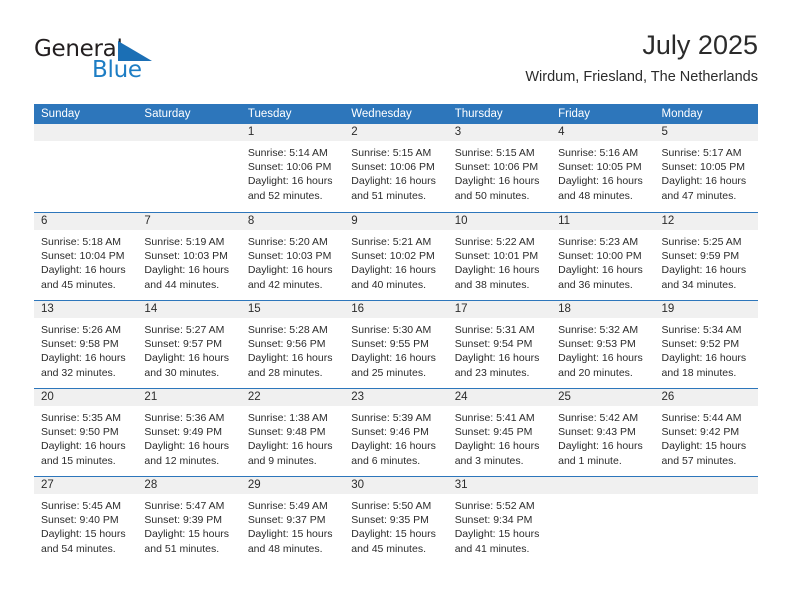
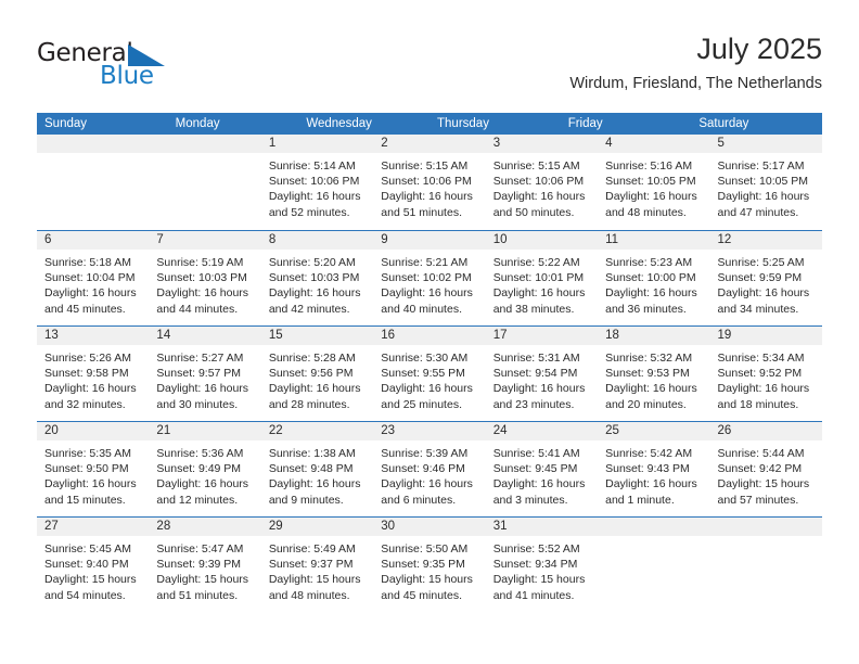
  General
  Blue
  July 2025
  Wirdum, Friesland, The Netherlands
  Sunday
- Saturday
+ Monday
- Tuesday
  Wednesday
  Thursday
  Friday
- Monday
+ Saturday
  1
  Sunrise: 5:14 AM
  Sunset: 10:06 PM
  Daylight: 16 hours
  and 52 minutes.
  2
  Sunrise: 5:15 AM
  Sunset: 10:06 PM
  Daylight: 16 hours
  and 51 minutes.
  3
  Sunrise: 5:15 AM
  Sunset: 10:06 PM
  Daylight: 16 hours
  and 50 minutes.
  4
  Sunrise: 5:16 AM
  Sunset: 10:05 PM
  Daylight: 16 hours
  and 48 minutes.
  5
  Sunrise: 5:17 AM
  Sunset: 10:05 PM
  Daylight: 16 hours
  and 47 minutes.
  6
  Sunrise: 5:18 AM
  Sunset: 10:04 PM
  Daylight: 16 hours
  and 45 minutes.
  7
  Sunrise: 5:19 AM
  Sunset: 10:03 PM
  Daylight: 16 hours
  and 44 minutes.
  8
  Sunrise: 5:20 AM
  Sunset: 10:03 PM
  Daylight: 16 hours
  and 42 minutes.
  9
  Sunrise: 5:21 AM
  Sunset: 10:02 PM
  Daylight: 16 hours
  and 40 minutes.
  10
  Sunrise: 5:22 AM
  Sunset: 10:01 PM
  Daylight: 16 hours
  and 38 minutes.
  11
  Sunrise: 5:23 AM
  Sunset: 10:00 PM
  Daylight: 16 hours
  and 36 minutes.
  12
  Sunrise: 5:25 AM
  Sunset: 9:59 PM
  Daylight: 16 hours
  and 34 minutes.
  13
  Sunrise: 5:26 AM
  Sunset: 9:58 PM
  Daylight: 16 hours
  and 32 minutes.
  14
  Sunrise: 5:27 AM
  Sunset: 9:57 PM
  Daylight: 16 hours
  and 30 minutes.
  15
  Sunrise: 5:28 AM
  Sunset: 9:56 PM
  Daylight: 16 hours
  and 28 minutes.
  16
  Sunrise: 5:30 AM
  Sunset: 9:55 PM
  Daylight: 16 hours
  and 25 minutes.
  17
  Sunrise: 5:31 AM
  Sunset: 9:54 PM
  Daylight: 16 hours
  and 23 minutes.
  18
  Sunrise: 5:32 AM
  Sunset: 9:53 PM
  Daylight: 16 hours
  and 20 minutes.
  19
  Sunrise: 5:34 AM
  Sunset: 9:52 PM
  Daylight: 16 hours
  and 18 minutes.
  20
  Sunrise: 5:35 AM
  Sunset: 9:50 PM
  Daylight: 16 hours
  and 15 minutes.
  21
  Sunrise: 5:36 AM
  Sunset: 9:49 PM
  Daylight: 16 hours
  and 12 minutes.
  22
  Sunrise: 1:38 AM
  Sunset: 9:48 PM
  Daylight: 16 hours
  and 9 minutes.
  23
  Sunrise: 5:39 AM
  Sunset: 9:46 PM
  Daylight: 16 hours
  and 6 minutes.
  24
  Sunrise: 5:41 AM
  Sunset: 9:45 PM
  Daylight: 16 hours
  and 3 minutes.
  25
  Sunrise: 5:42 AM
  Sunset: 9:43 PM
  Daylight: 16 hours
  and 1 minute.
  26
  Sunrise: 5:44 AM
  Sunset: 9:42 PM
  Daylight: 15 hours
  and 57 minutes.
  27
  Sunrise: 5:45 AM
  Sunset: 9:40 PM
  Daylight: 15 hours
  and 54 minutes.
  28
  Sunrise: 5:47 AM
  Sunset: 9:39 PM
  Daylight: 15 hours
  and 51 minutes.
  29
  Sunrise: 5:49 AM
  Sunset: 9:37 PM
  Daylight: 15 hours
  and 48 minutes.
  30
  Sunrise: 5:50 AM
  Sunset: 9:35 PM
  Daylight: 15 hours
  and 45 minutes.
  31
  Sunrise: 5:52 AM
  Sunset: 9:34 PM
  Daylight: 15 hours
  and 41 minutes.
